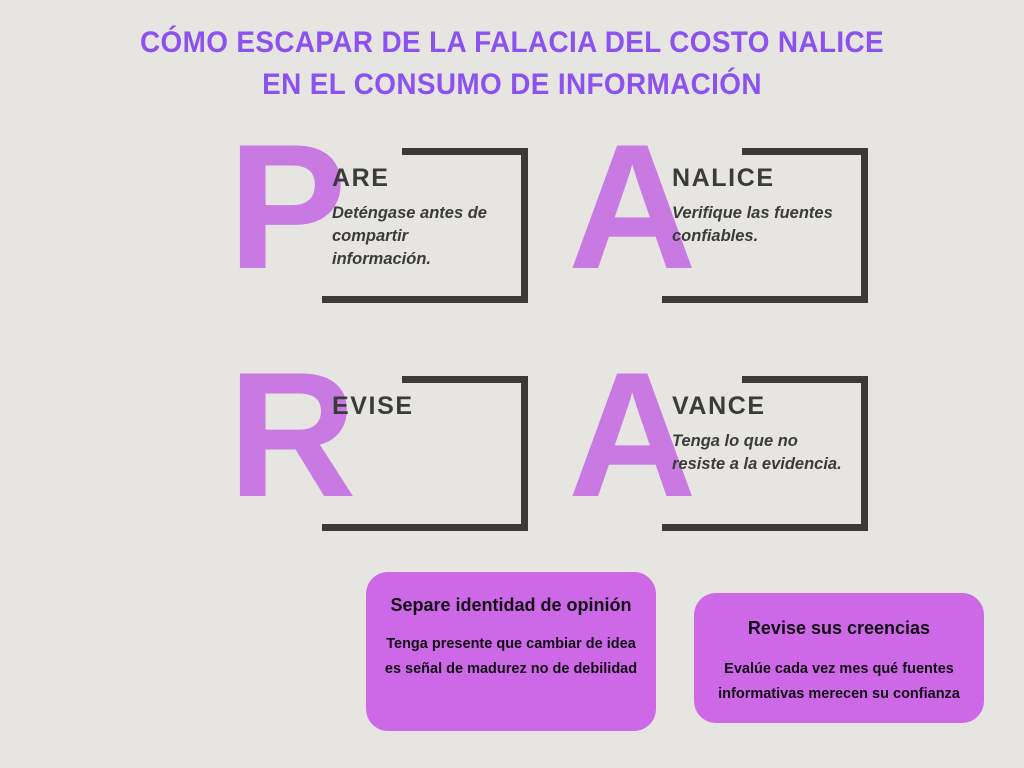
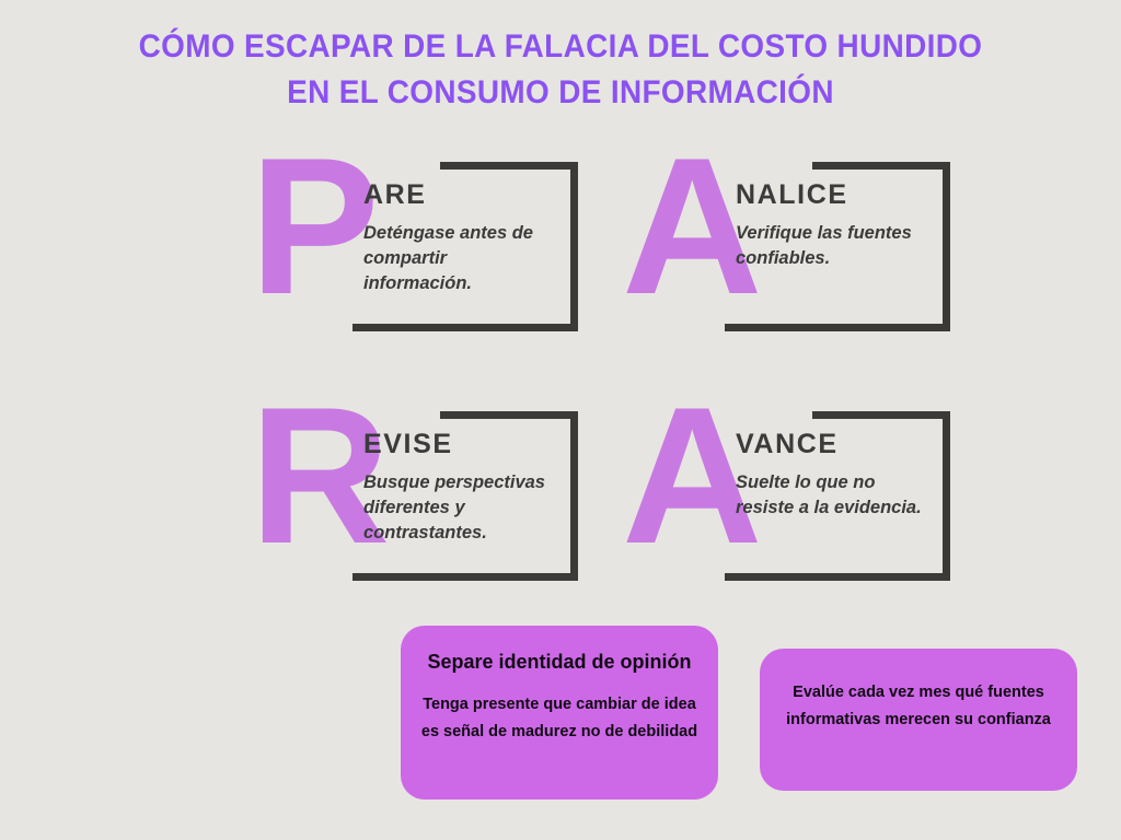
- CÓMO ESCAPAR DE LA FALACIA DEL COSTO NALICE
+ CÓMO ESCAPAR DE LA FALACIA DEL COSTO HUNDIDO
  EN EL CONSUMO DE INFORMACIÓN
  P
  ARE
  Deténgase antes de compartir información.
  A
  NALICE
  Verifique las fuentes confiables.
  R
  EVISE
+ Busque perspectivas diferentes y contrastantes.
  A
  VANCE
- Tenga lo que no resiste a la evidencia.
+ Suelte lo que no resiste a la evidencia.
  Separe identidad de opinión
  Tenga presente que cambiar de idea es señal de madurez no de debilidad
- Revise sus creencias
  Evalúe cada vez mes qué fuentes informativas merecen su confianza
